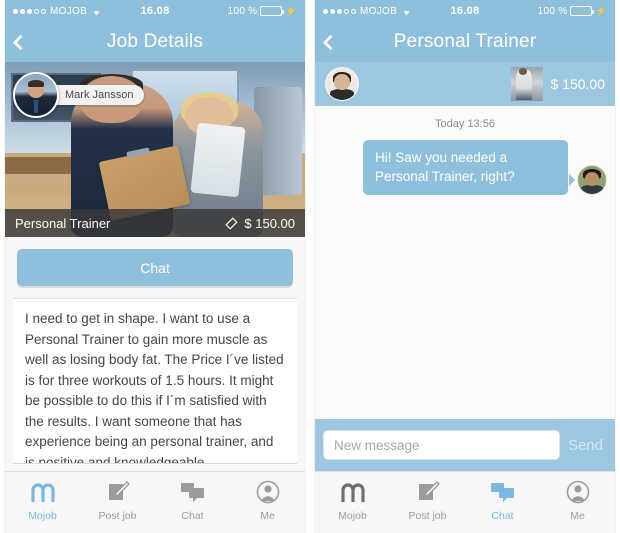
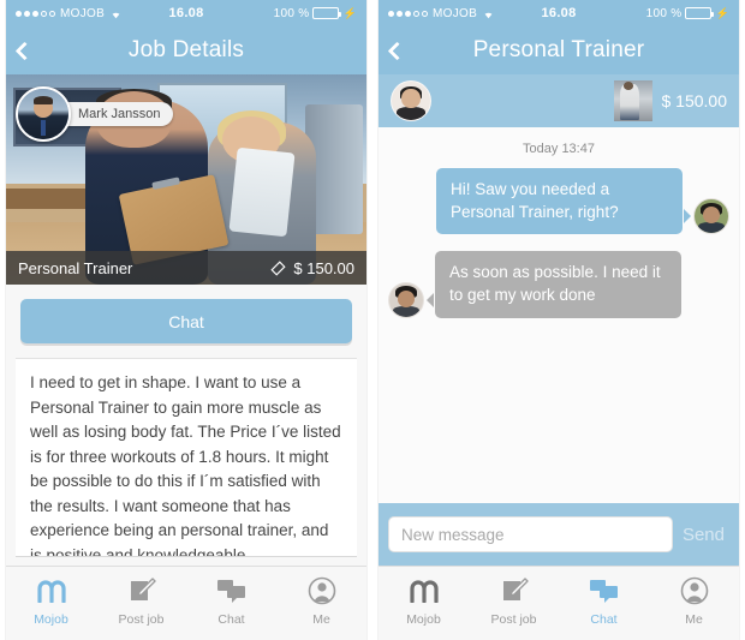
  MOJOB
  16.08
  100 %
  ⚡
  Job Details
  Mark Jansson
  Personal Trainer
  $ 150.00
  Chat
- I need to get in shape. I want to use a Personal Trainer to gain more muscle as well as losing body fat. The Price I´ve listed is for three workouts of 1.5 hours. It might be possible to do this if I´m satisfied with the results. I want someone that has experience being an personal trainer, and is positive and knowledgeable.
+ I need to get in shape. I want to use a Personal Trainer to gain more muscle as well as losing body fat. The Price I´ve listed is for three workouts of 1.8 hours. It might be possible to do this if I´m satisfied with the results. I want someone that has experience being an personal trainer, and is positive and knowledgeable.
  Mojob
  Post job
  Chat
  Me
  MOJOB
  16.08
  100 %
  ⚡
  Personal Trainer
  $ 150.00
- Today 13:56
+ Today 13:47
  Hi! Saw you needed a Personal Trainer, right?
+ As soon as possible. I need it to get my work done
  New message
  Send
  Mojob
  Post job
  Chat
  Me
